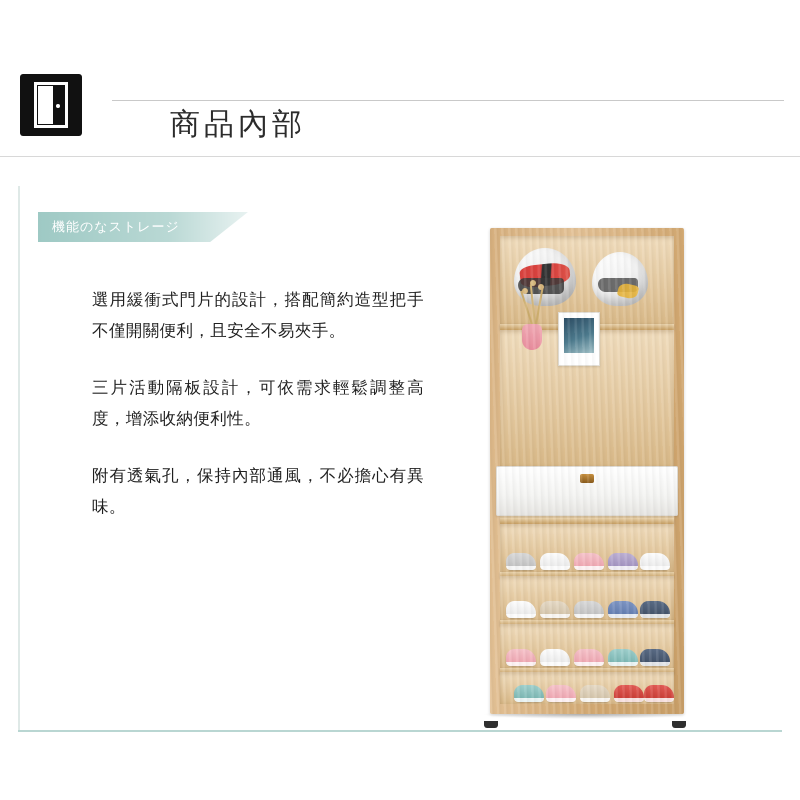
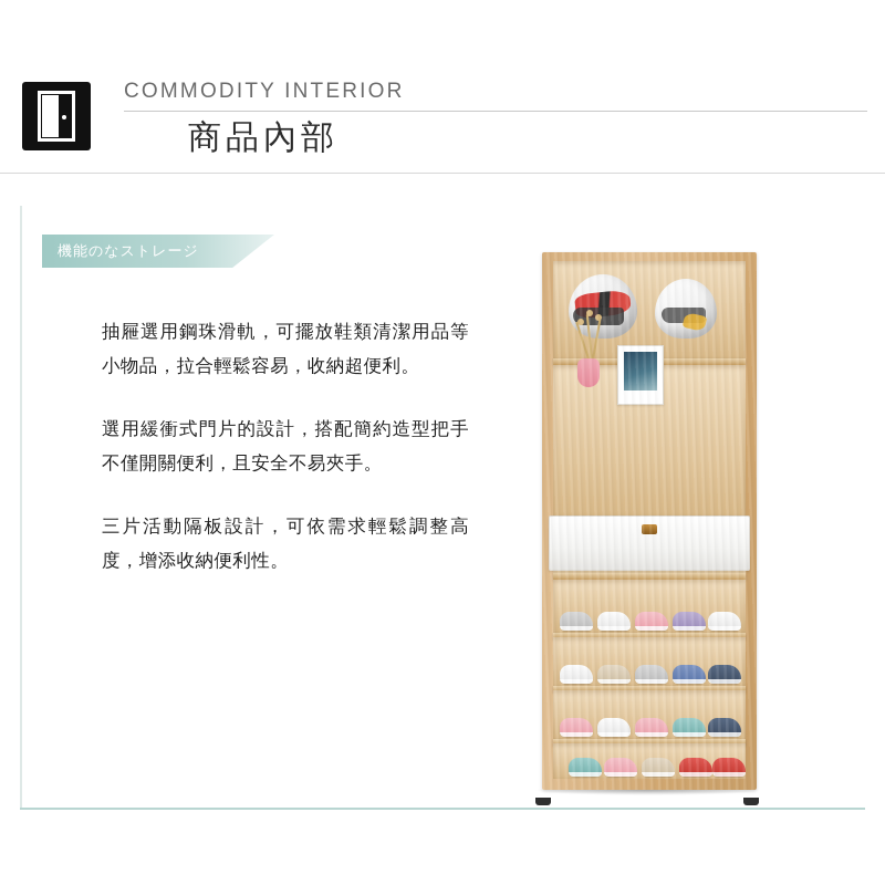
+ COMMODITY INTERIOR
  商品內部
  機能のなストレージ
+ 抽屜選用鋼珠滑軌，可擺放鞋類清潔用品等小物品，拉合輕鬆容易，收納超便利。
  選用緩衝式門片的設計，搭配簡約造型把手不僅開關便利，且安全不易夾手。
  三片活動隔板設計，可依需求輕鬆調整高度，增添收納便利性。
- 附有透氣孔，保持內部通風，不必擔心有異味。
